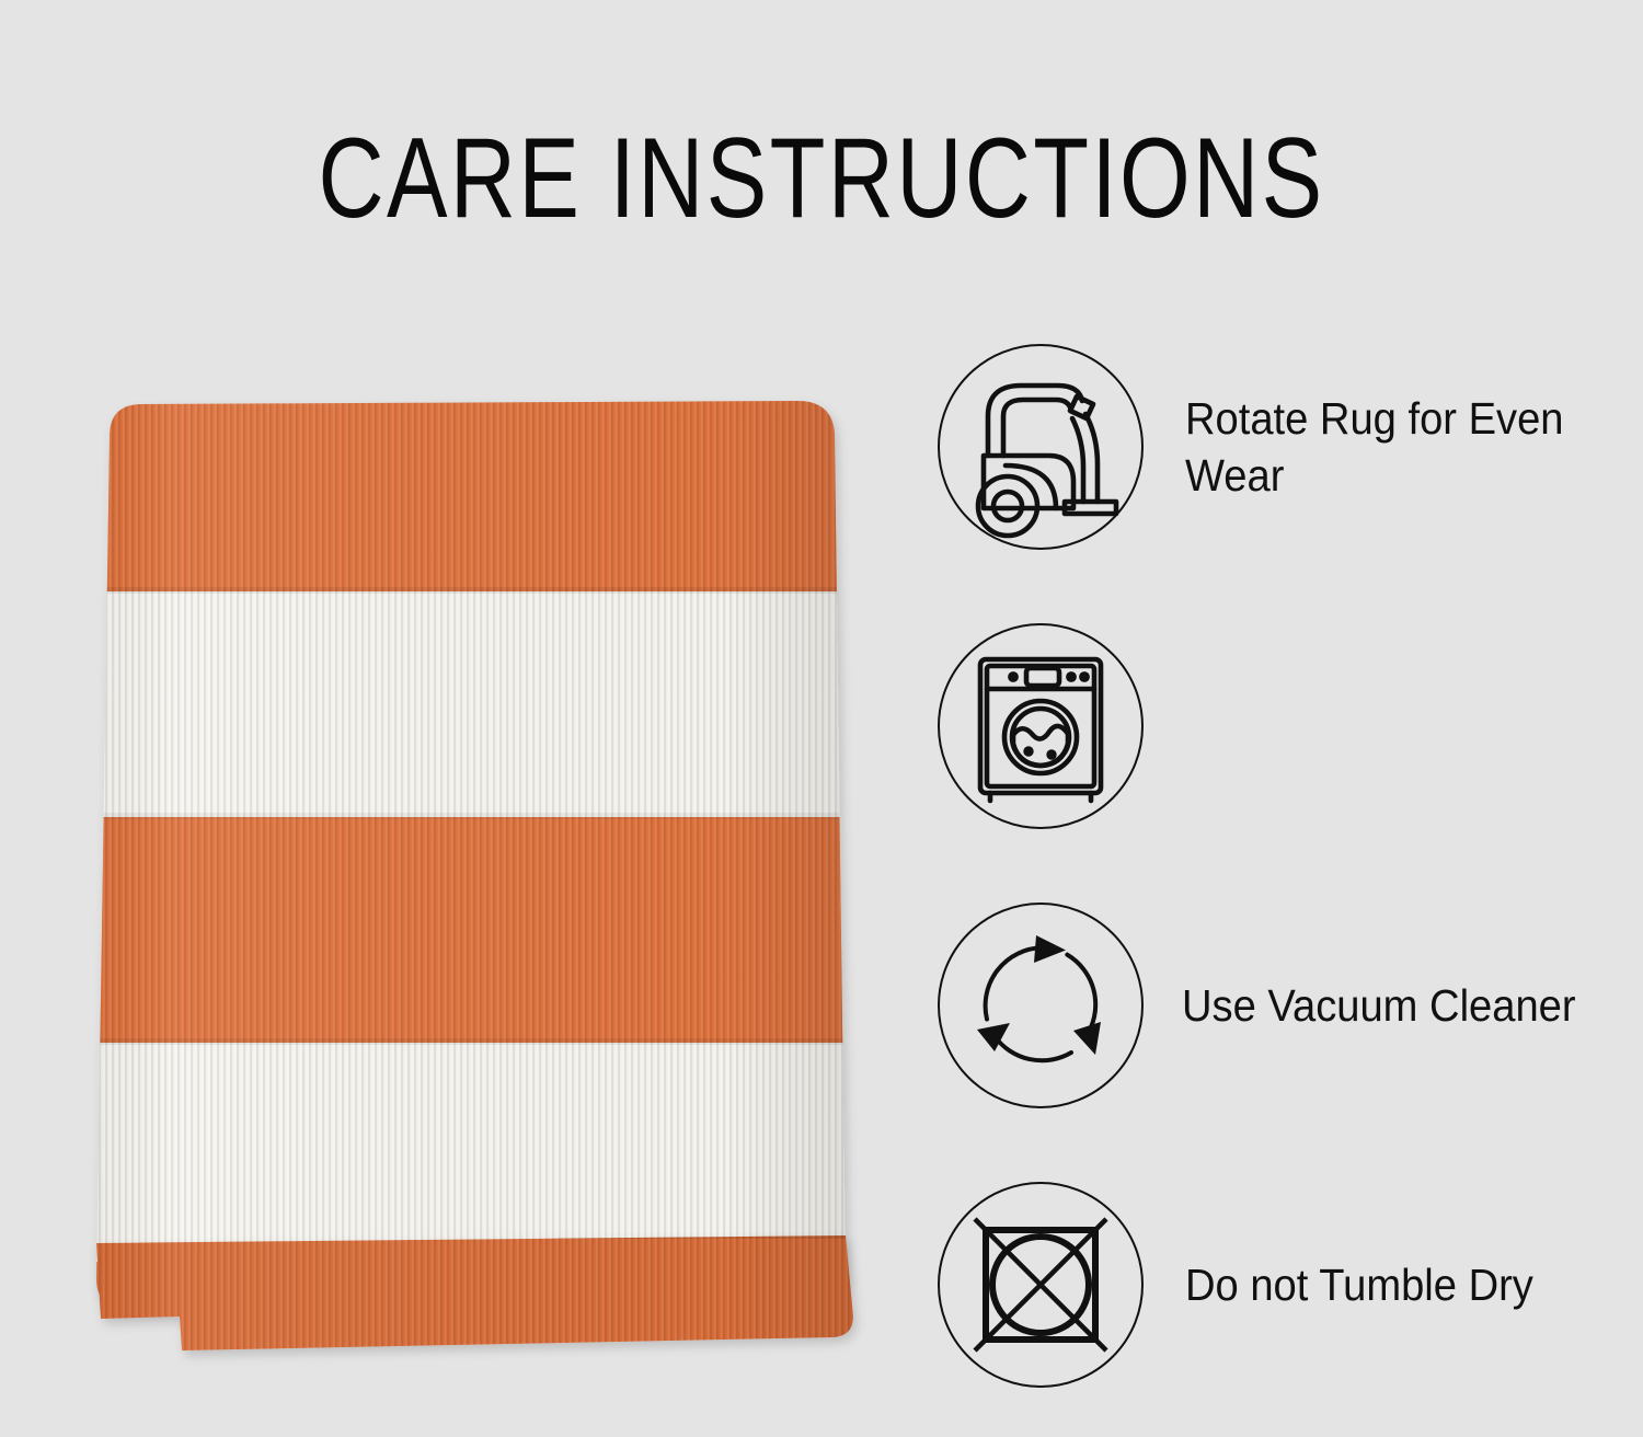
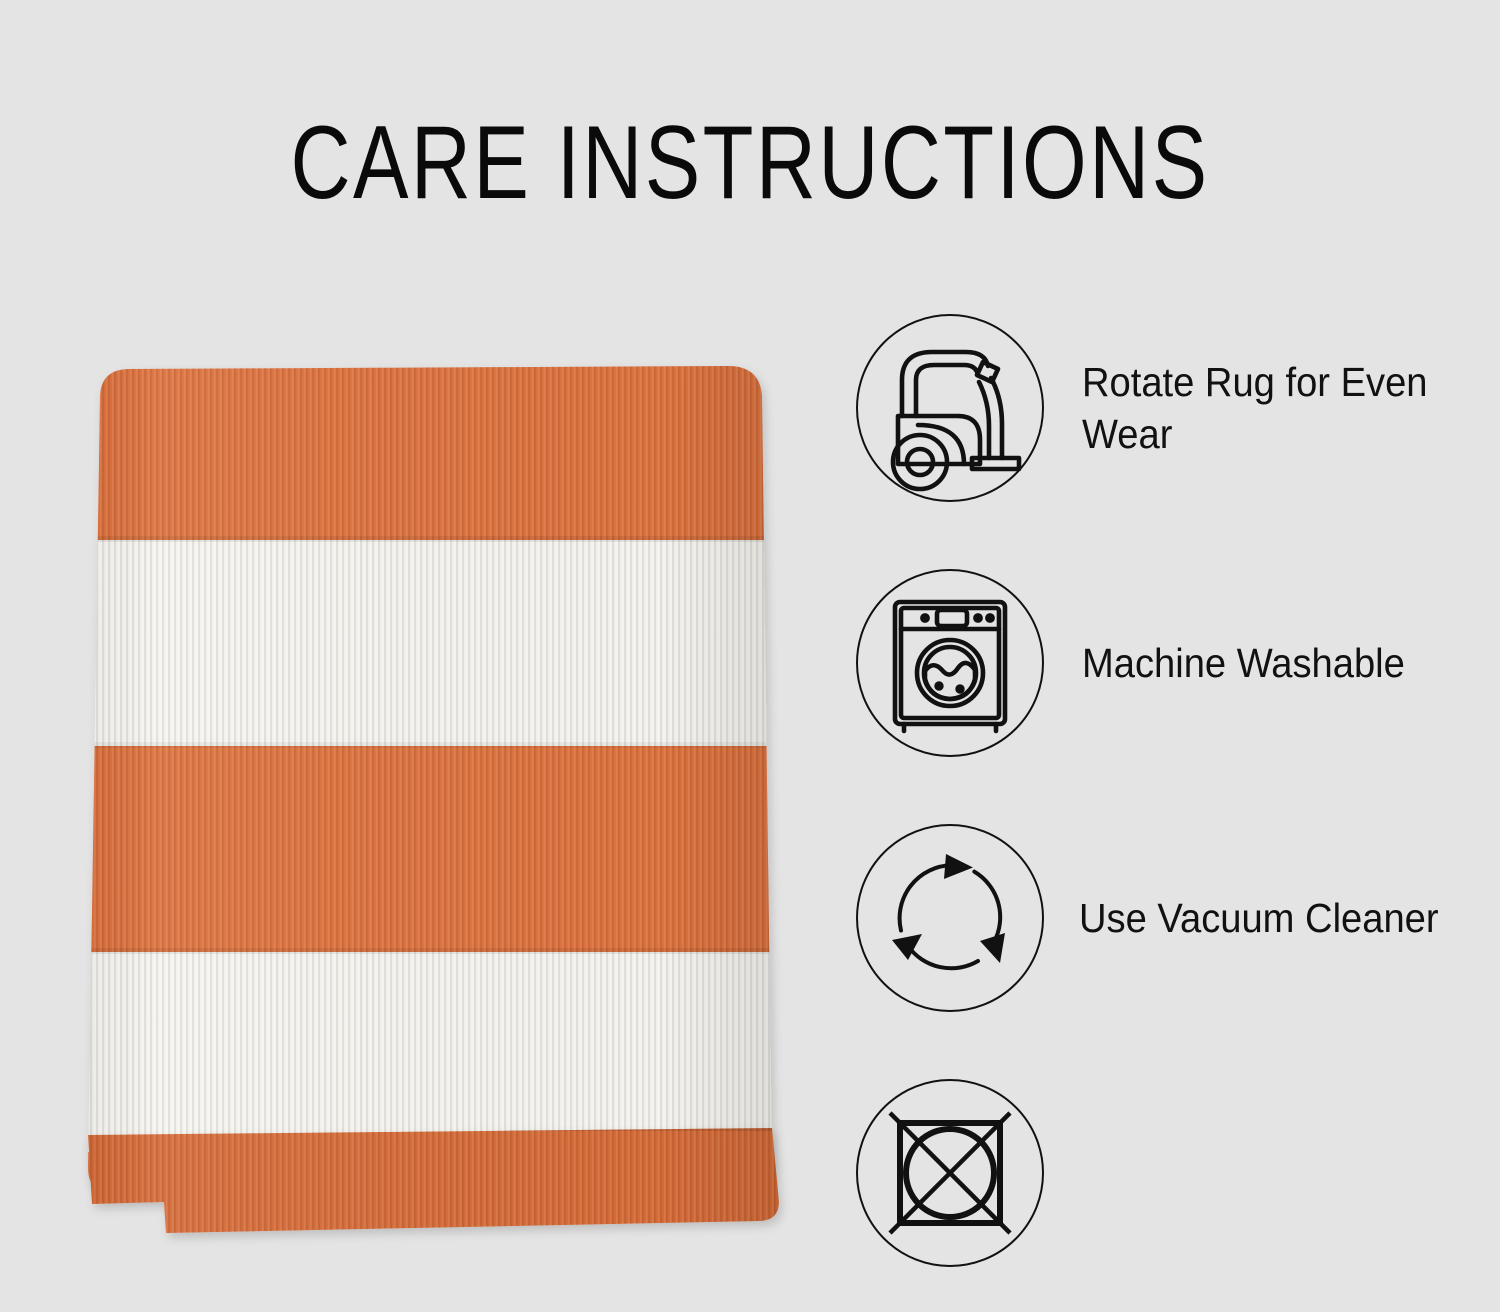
  CARE INSTRUCTIONS
  Rotate Rug for Even Wear
+ Machine Washable
  Use Vacuum Cleaner
- Do not Tumble Dry
